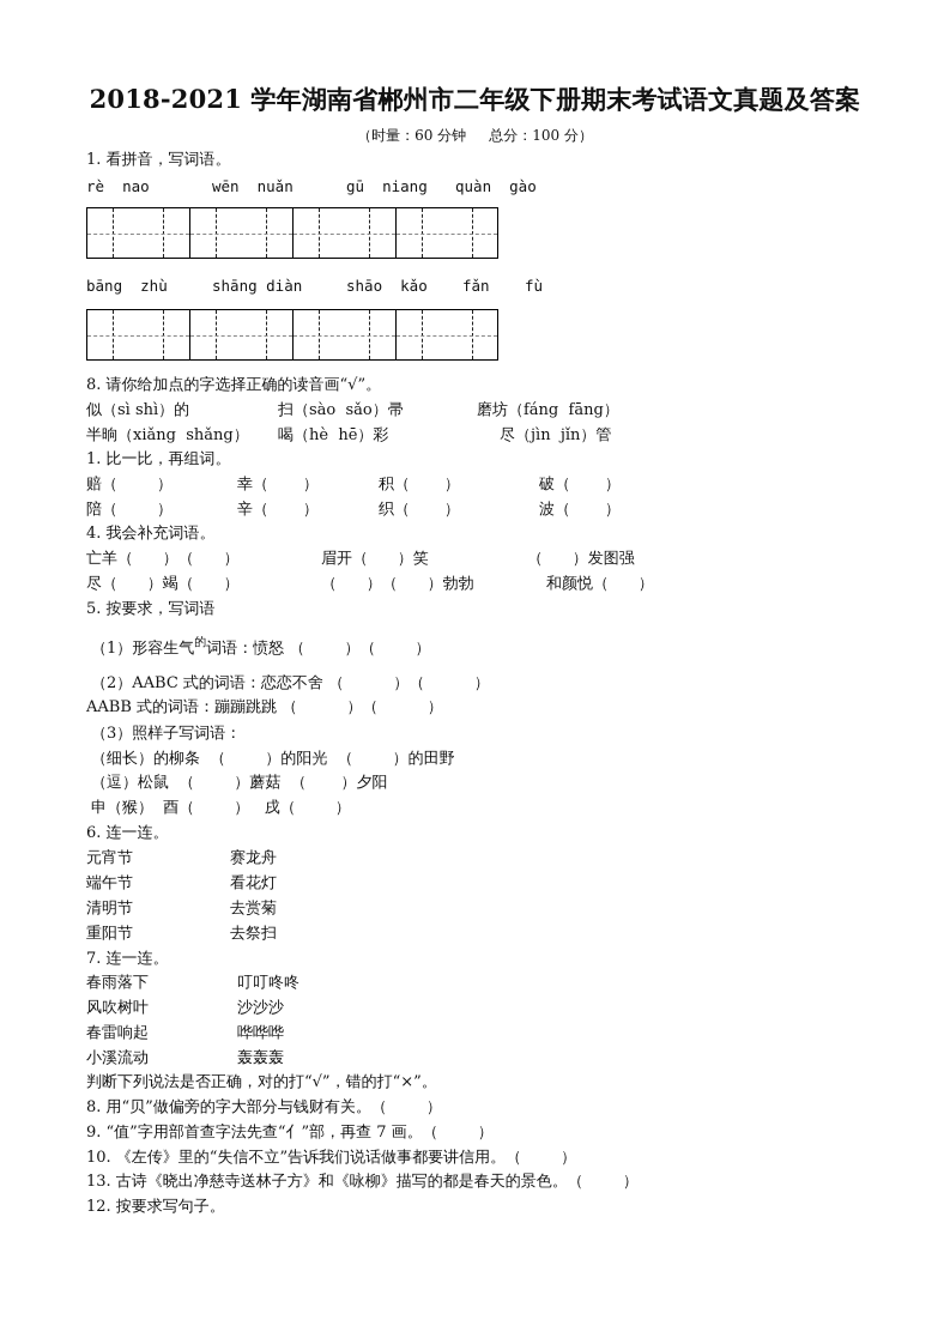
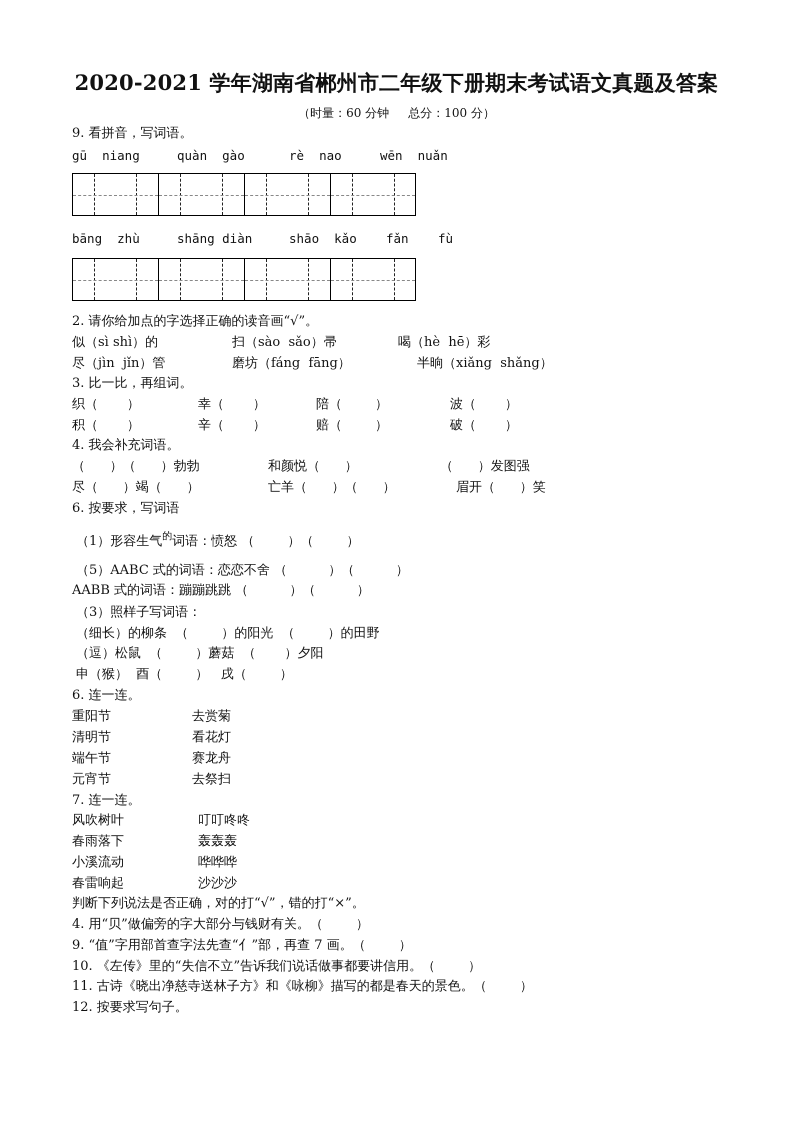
- 2018-2021 学年湖南省郴州市二年级下册期末考试语文真题及答案
+ 2020-2021 学年湖南省郴州市二年级下册期末考试语文真题及答案
  （时量：60 分钟 总分：100 分）
- 1. 看拼音，写词语。
+ 9. 看拼音，写词语。
- rè nao
+ gū niang
- wēn nuǎn
+ quàn gào
- gū niang
+ rè nao
- quàn gào
+ wēn nuǎn
  bāng zhù
  shāng diàn
  shāo kǎo
  fǎn
  fù
- 8. 请你给加点的字选择正确的读音画“√”。
+ 2. 请你给加点的字选择正确的读音画“√”。
  似（sì shì）的
  扫（sào sǎo）帚
- 磨坊（fáng fāng）
+ 喝（hè hē）彩
- 半晌（xiǎng shǎng）
+ 尽（jìn jǐn）管
- 喝（hè hē）彩
+ 磨坊（fáng fāng）
- 尽（jìn jǐn）管
+ 半晌（xiǎng shǎng）
- 1. 比一比，再组词。
+ 3. 比一比，再组词。
- 赔（ ）
+ 织（ ）
  幸（ ）
- 积（ ）
+ 陪（ ）
- 破（ ）
+ 波（ ）
- 陪（ ）
+ 积（ ）
  辛（ ）
- 织（ ）
+ 赔（ ）
- 波（ ）
+ 破（ ）
  4. 我会补充词语。
- 亡羊（ ）（ ）
+ （ ）（ ）勃勃
- 眉开（ ）笑
+ 和颜悦（ ）
  （ ）发图强
  尽（ ）竭（ ）
- （ ）（ ）勃勃
+ 亡羊（ ）（ ）
- 和颜悦（ ）
+ 眉开（ ）笑
- 5. 按要求，写词语
+ 6. 按要求，写词语
  （1）形容生气的词语：愤怒 （ ）（ ）
- （2）AABC 式的词语：恋恋不舍 （ ）（ ）
+ （5）AABC 式的词语：恋恋不舍 （ ）（ ）
  AABB 式的词语：蹦蹦跳跳 （ ）（ ）
  （3）照样子写词语：
  （细长）的柳条 （ ）的阳光 （ ）的田野
  （逗）松鼠 （ ）蘑菇 （ ）夕阳
  申（猴） 酉（ ） 戌（ ）
  6. 连一连。
- 元宵节
+ 重阳节
- 赛龙舟
+ 去赏菊
- 端午节
+ 清明节
  看花灯
- 清明节
+ 端午节
- 去赏菊
+ 赛龙舟
- 重阳节
+ 元宵节
  去祭扫
  7. 连一连。
- 春雨落下
+ 风吹树叶
  叮叮咚咚
- 风吹树叶
+ 春雨落下
- 沙沙沙
+ 轰轰轰
- 春雷响起
+ 小溪流动
  哗哗哗
- 小溪流动
+ 春雷响起
- 轰轰轰
+ 沙沙沙
  判断下列说法是否正确，对的打“√”，错的打“×”。
- 8. 用“贝”做偏旁的字大部分与钱财有关。（ ）
+ 4. 用“贝”做偏旁的字大部分与钱财有关。（ ）
  9. “值”字用部首查字法先查“亻”部，再查 7 画。（ ）
  10. 《左传》里的“失信不立”告诉我们说话做事都要讲信用。（ ）
- 13. 古诗《晓出净慈寺送林子方》和《咏柳》描写的都是春天的景色。（ ）
+ 11. 古诗《晓出净慈寺送林子方》和《咏柳》描写的都是春天的景色。（ ）
  12. 按要求写句子。
